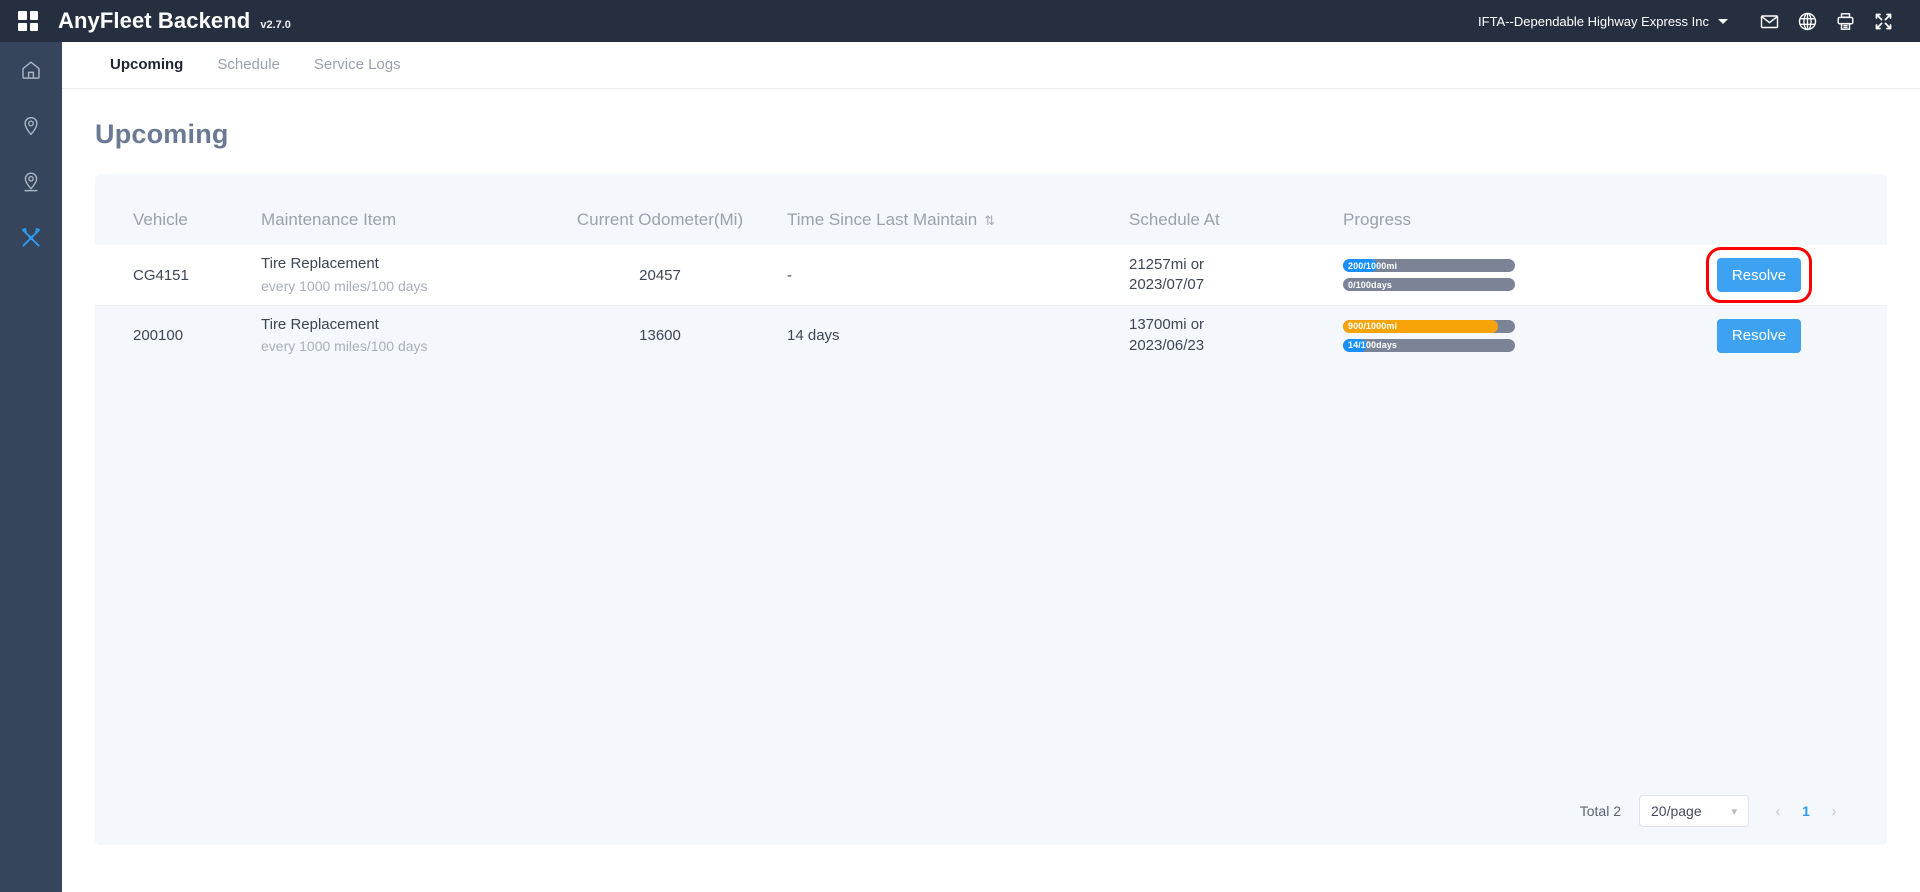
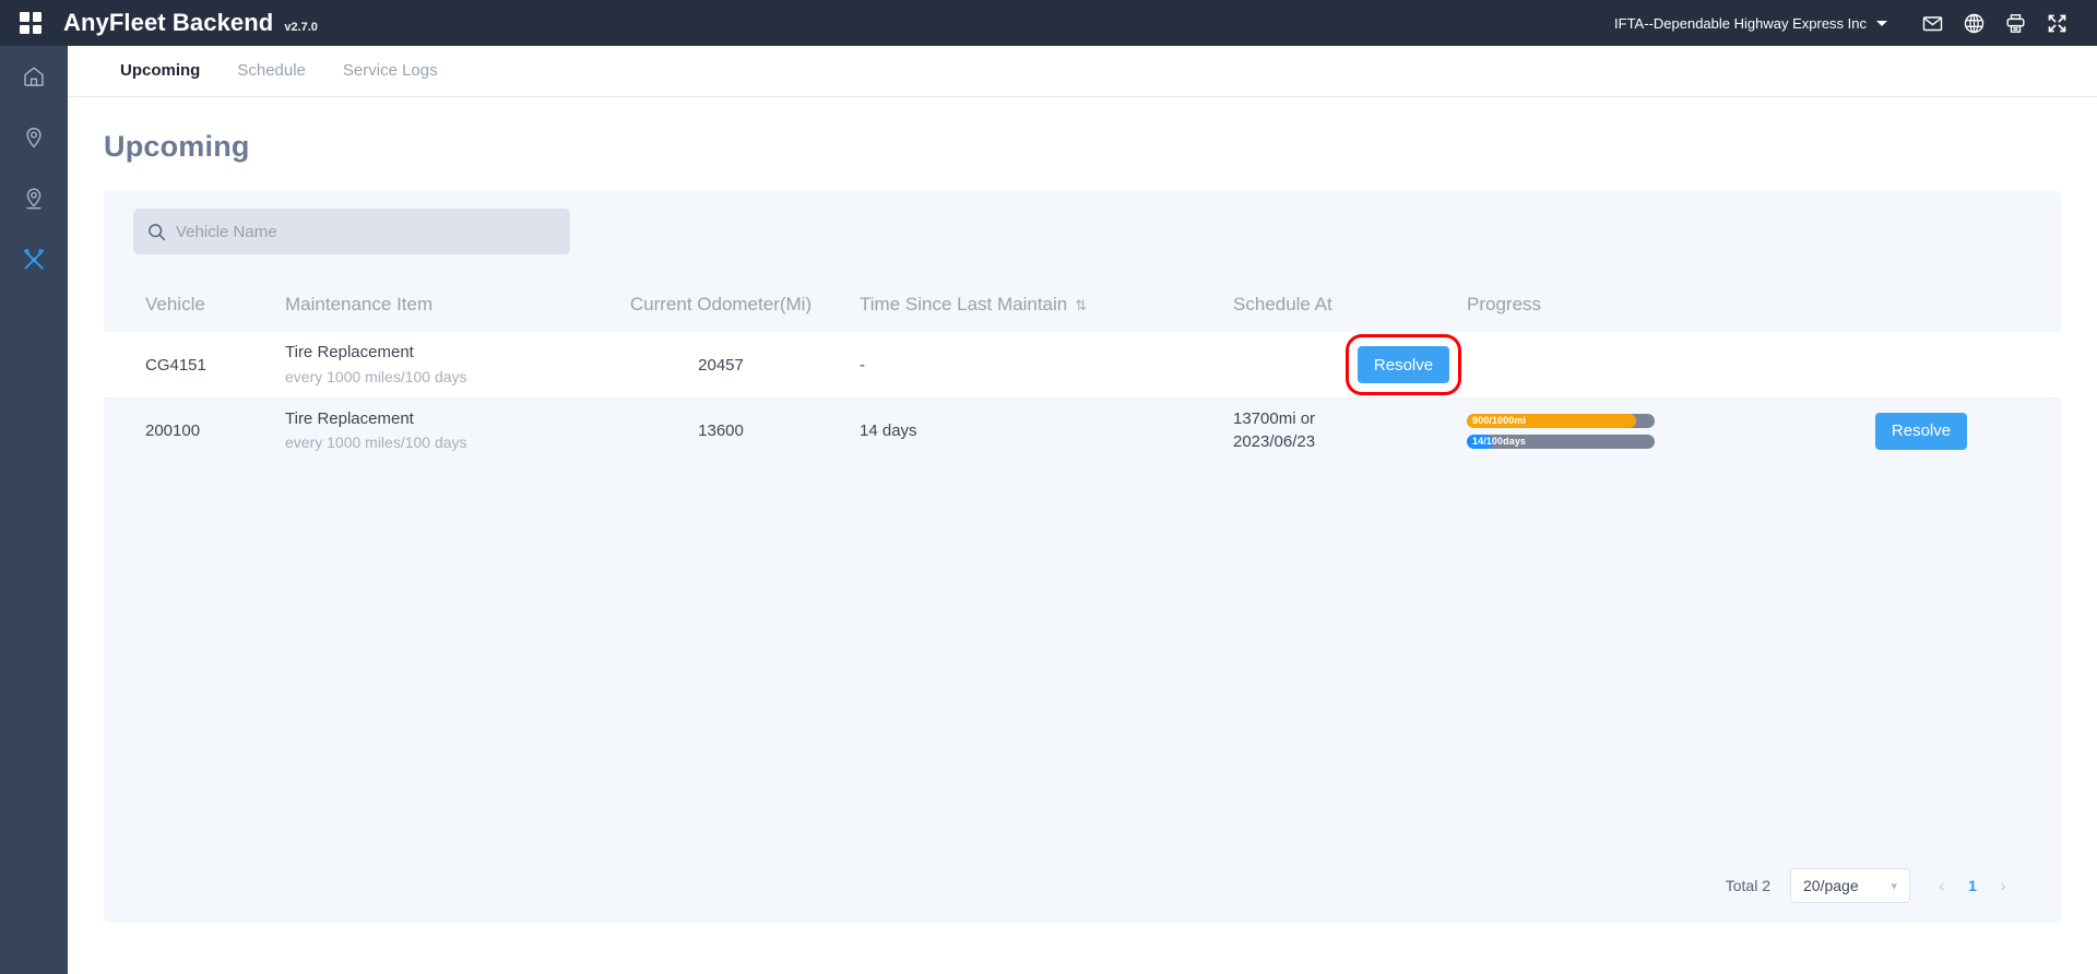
  AnyFleet Backend
  v2.7.0
  IFTA--Dependable Highway Express Inc
  Upcoming
  Schedule
  Service Logs
  Upcoming
+ Vehicle Name
  Vehicle
  Maintenance Item
  Current Odometer(Mi)
  Time Since Last Maintain
  ⇅
  Schedule At
  Progress
  CG4151
  Tire Replacement
  every 1000 miles/100 days
  20457
  -
- 21257mi or
- 2023/07/07
- 200/1000mi
- 0/100days
  Resolve
  200100
  Tire Replacement
  every 1000 miles/100 days
  13600
  14 days
  13700mi or
  2023/06/23
  900/1000mi
  14/100days
  Resolve
  Total 2
  20/page
  ▾
  ‹
  1
  ›
